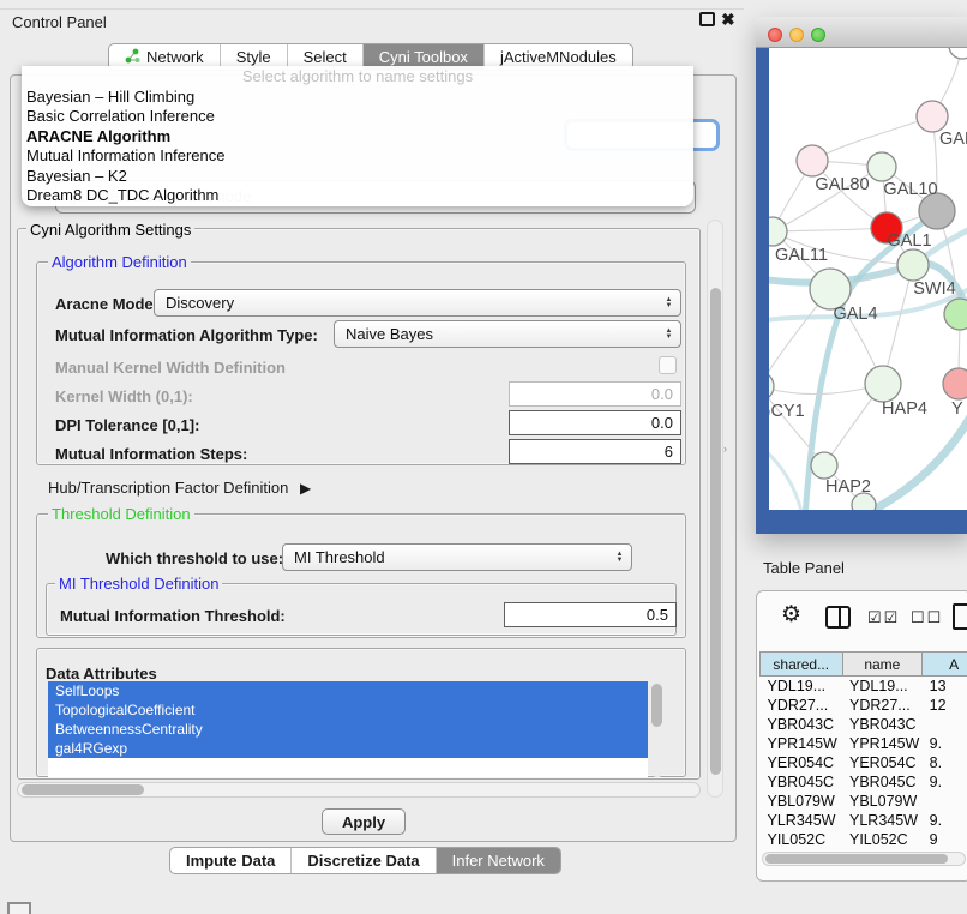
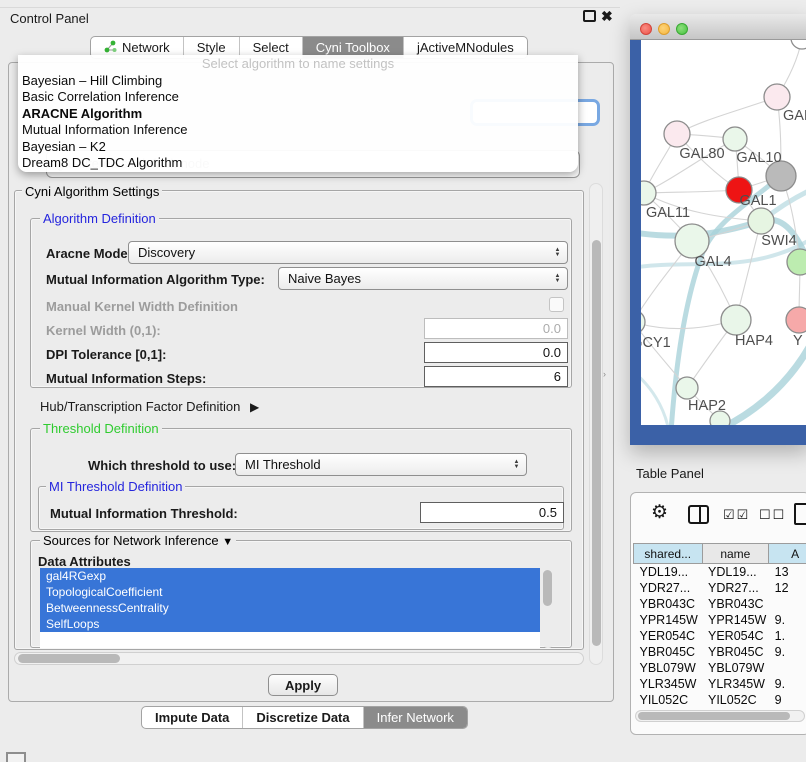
  Control Panel
  ✖
  Network
  Style
  Select
  Cyni Toolbox
  jActiveMNodules
  Cyni Algorithm Settings
  Algorithm Definition
  Aracne Mode
  Discovery
  Mutual Information Algorithm Type:
  Naive Bayes
  Manual Kernel Width Definition
  Kernel Width (0,1):
  0.0
  DPI Tolerance [0,1]:
  0.0
  Mutual Information Steps:
  6
  Hub/Transcription Factor Definition ▶
  Threshold Definition
  Which threshold to use:
  MI Threshold
  MI Threshold Definition
  Mutual Information Threshold:
  0.5
+ Sources for Network Inference ▼
  Data Attributes
- SelfLoops
+ gal4RGexp
  TopologicalCoefficient
  BetweennessCentrality
- gal4RGexp
+ SelfLoops
  Apply
  Impute Data
  Discretize Data
  Infer Network
  Select algorithm to name settings
  Bayesian – Hill Climbing
  Basic Correlation Inference
  ARACNE Algorithm
  Mutual Information Inference
  Bayesian – K2
  Dream8 DC_TDC Algorithm
  GAL80
  GAL10
  GAL1
  GAL11
  SWI4
  GAL4
  CY1
  HAP4
  Y
  HAP2
  Table Panel
  ⚙
  ☑☑
  ☐☐
  shared...	name	A
  YDL19...	YDL19...	13
  YDR27...	YDR27...	12
  YBR043C	YBR043C
  YPR145W	YPR145W	9.
- YER054C	YER054C	8.
+ YER054C	YER054C	1.
  YBR045C	YBR045C	9.
  YBL079W	YBL079W
  YLR345W	YLR345W	9.
  YIL052C	YIL052C	9
  ›
